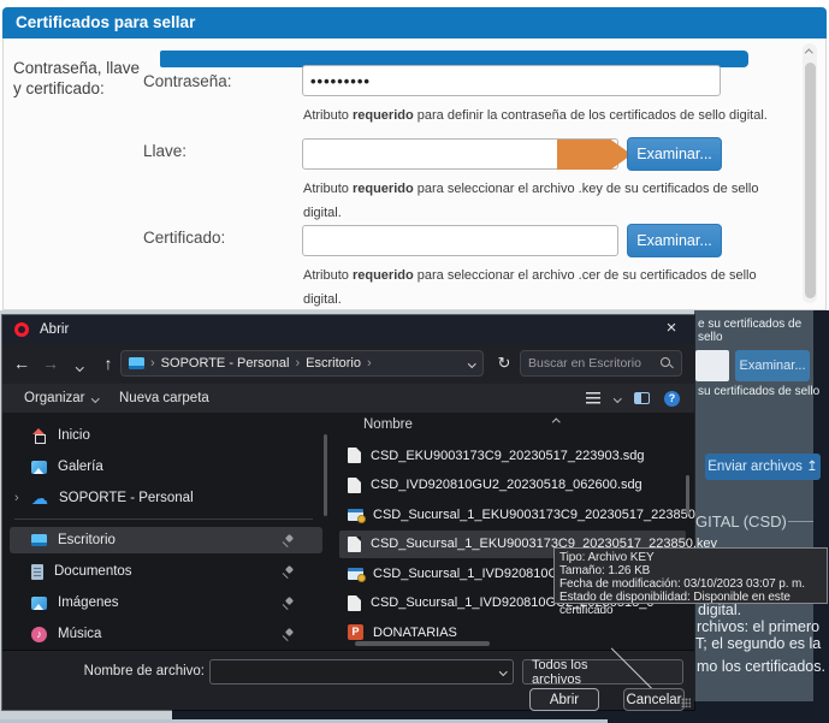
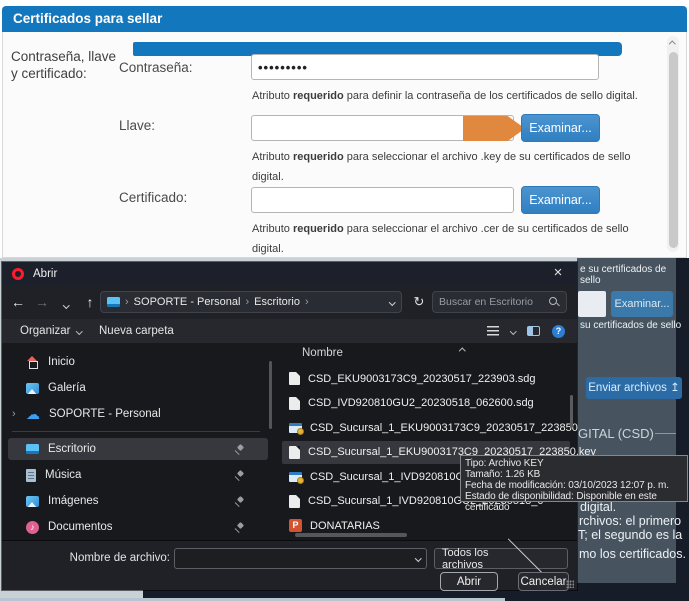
  Certificados para sellar
  Contraseña, llave
  y certificado:
  Contraseña:
  •••••••••
  Atributo requerido para definir la contraseña de los certificados de sello digital.
  Llave:
  Examinar...
  Atributo requerido para seleccionar el archivo .key de su certificados de sello digital.
  Certificado:
  Examinar...
  Atributo requerido para seleccionar el archivo .cer de su certificados de sello digital.
  e su certificados de sello
  Examinar...
  su certificados de sello
  Enviar archivos ↥
  GITAL (CSD)
  digital.
  rchivos: el primero
  T; el segundo es la
  mo los certificados.
  Abrir
  ×
  ←
  →
  ↑
  ›
  SOPORTE - Personal
  ›
  Escritorio
  ›
  ↻
  Buscar en Escritorio
  Organizar
  Nueva carpeta
  ?
  Inicio
  Galería
  ›
  ☁
  SOPORTE - Personal
  Escritorio
- Documentos
+ Música
  Imágenes
- Música
+ Documentos
  Nombre
  CSD_EKU9003173C9_20230517_223903.sdg
  CSD_IVD920810GU2_20230518_062600.sdg
  CSD_Sucursal_1_EKU9003173C9_20230517_223850
  CSD_Sucursal_1_EKU9003173C9_20230517_223850.key
  DONATARIAS
  Nombre de archivo:
  Todos los archivos
  Abrir
  Cancelar
  Tipo: Archivo KEY
  Tamaño: 1.26 KB
- Fecha de modificación: 03/10/2023 03:07 p. m.
+ Fecha de modificación: 03/10/2023 12:07 p. m.
  Estado de disponibilidad: Disponible en este certificado
